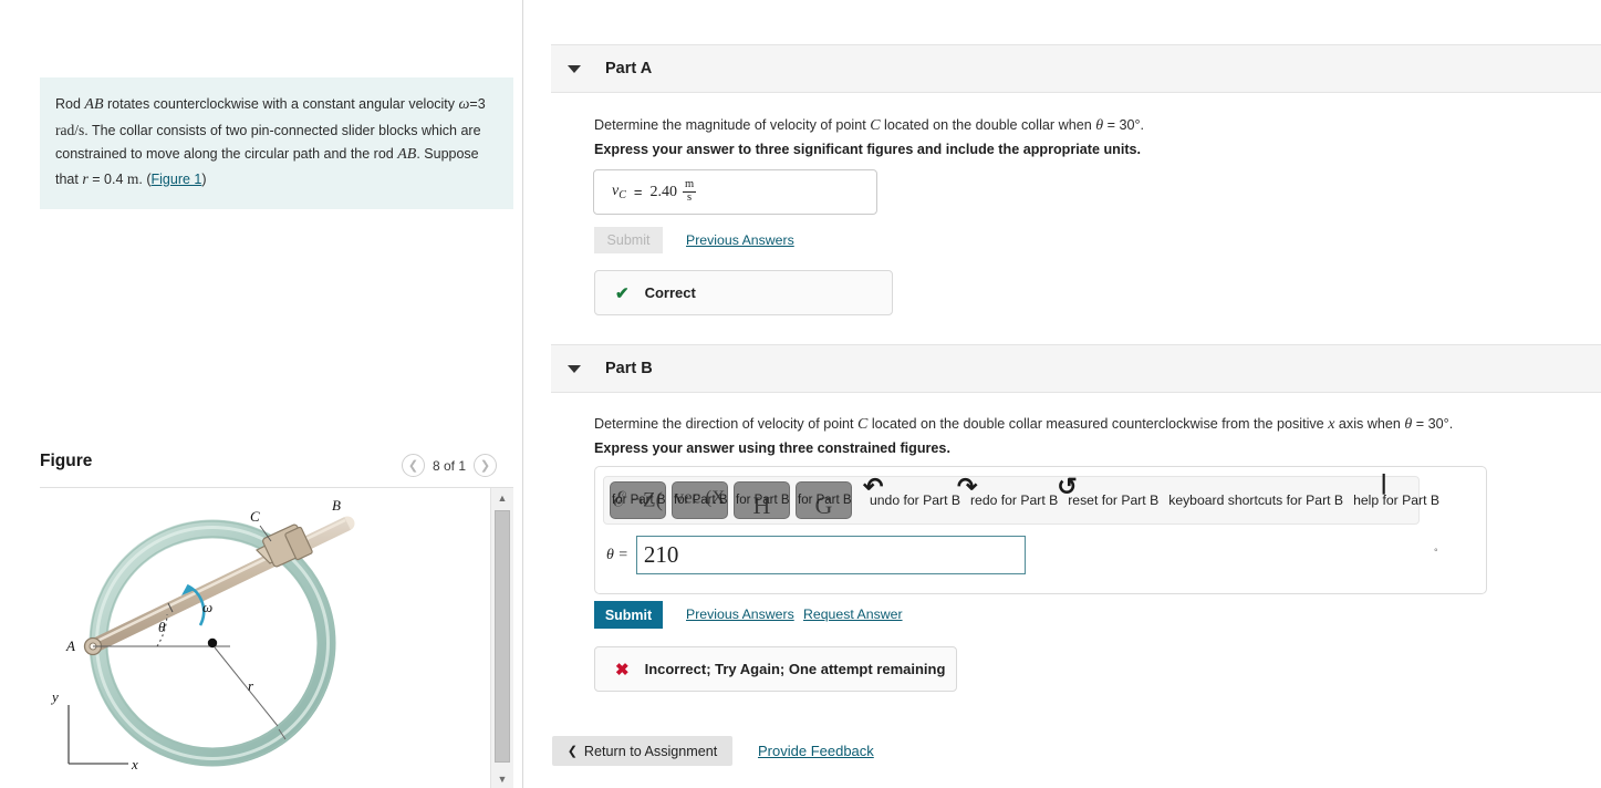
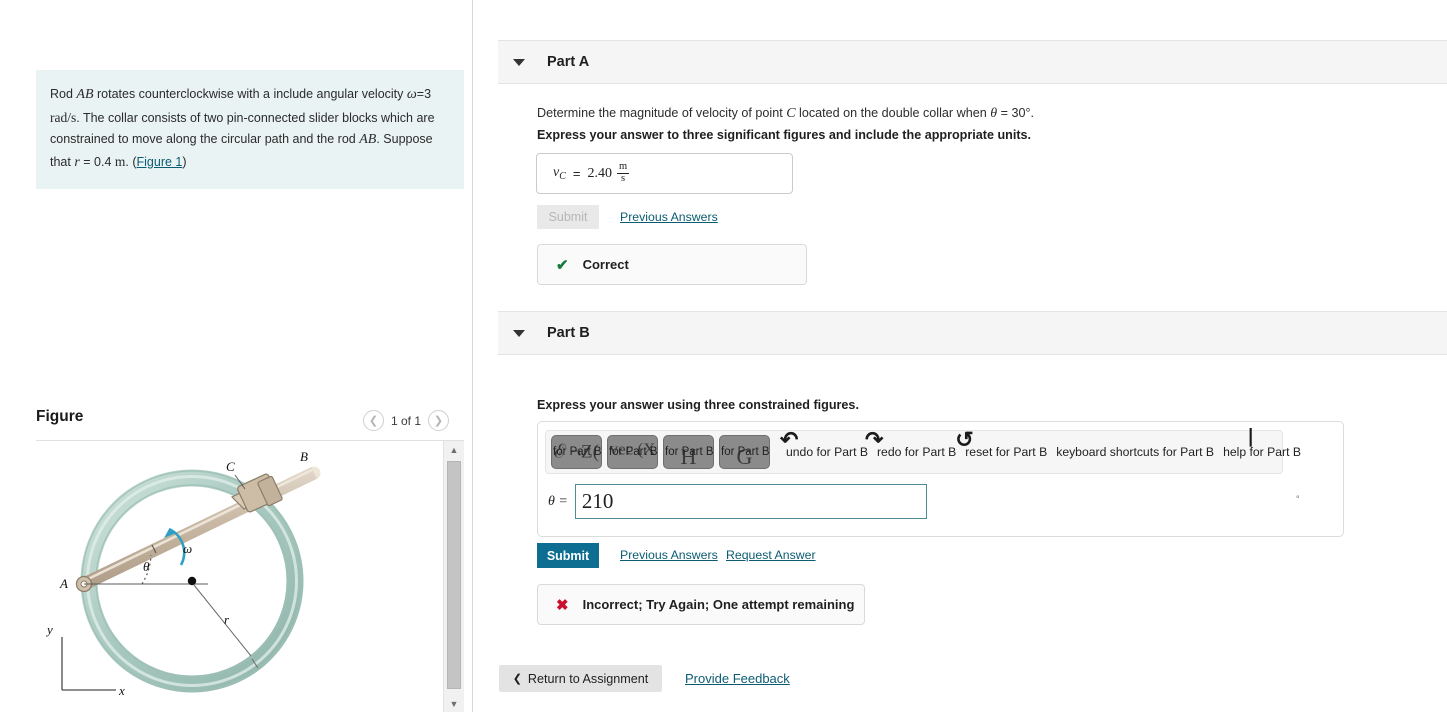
- Rod AB rotates counterclockwise with a constant angular velocity ω=3 rad/s. The collar consists of two pin-connected slider blocks which are constrained to move along the circular path and the rod AB. Suppose that r = 0.4 m. (Figure 1)
+ Rod AB rotates counterclockwise with a include angular velocity ω=3 rad/s. The collar consists of two pin-connected slider blocks which are constrained to move along the circular path and the rod AB. Suppose that r = 0.4 m. (Figure 1)
  Figure
  ❮
- 8 of 1
+ 1 of 1
  ❯
  B
  C
  A
  ω
  θ
  r
  y
  x
  ▲
  ▼
  Part A
  Determine the magnitude of velocity of point C located on the double collar when θ = 30°.
  Express your answer to three significant figures and include the appropriate units.
  vC
  =
  2.40
  m
  s
  Submit
  Previous Answers
  ✔
  Correct
  Part B
- Determine the direction of velocity of point C located on the double collar measured counterclockwise from the positive x axis when θ = 30°.
  Express your answer using three constrained figures.
  ℰ ¬Z(
  for Part B
  vec (X
  for Part B
  H
  for Part B
  G
  for Part B
  ↶
  undo for Part B
  ↷
  redo for Part B
  ↺
  reset for Part B
  keyboard shortcuts for Part B
  ❘
  help for Part B
  θ =
  210
  °
  Submit
  Previous Answers
  Request Answer
  ✖
  Incorrect; Try Again; One attempt remaining
  ❮
  Return to Assignment
  Provide Feedback
